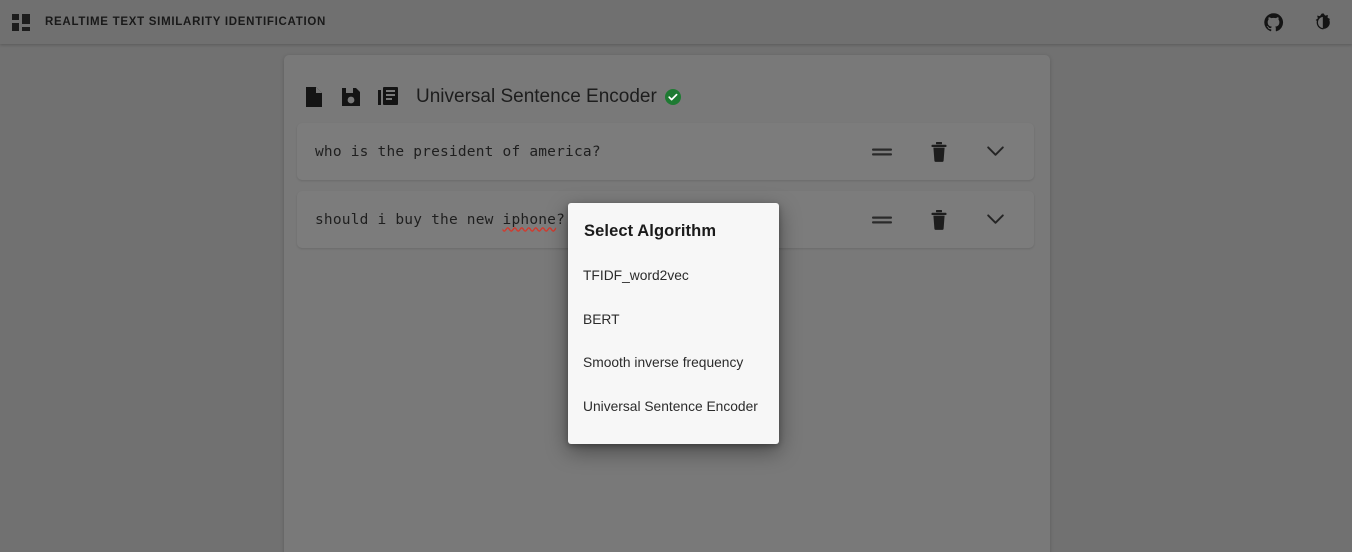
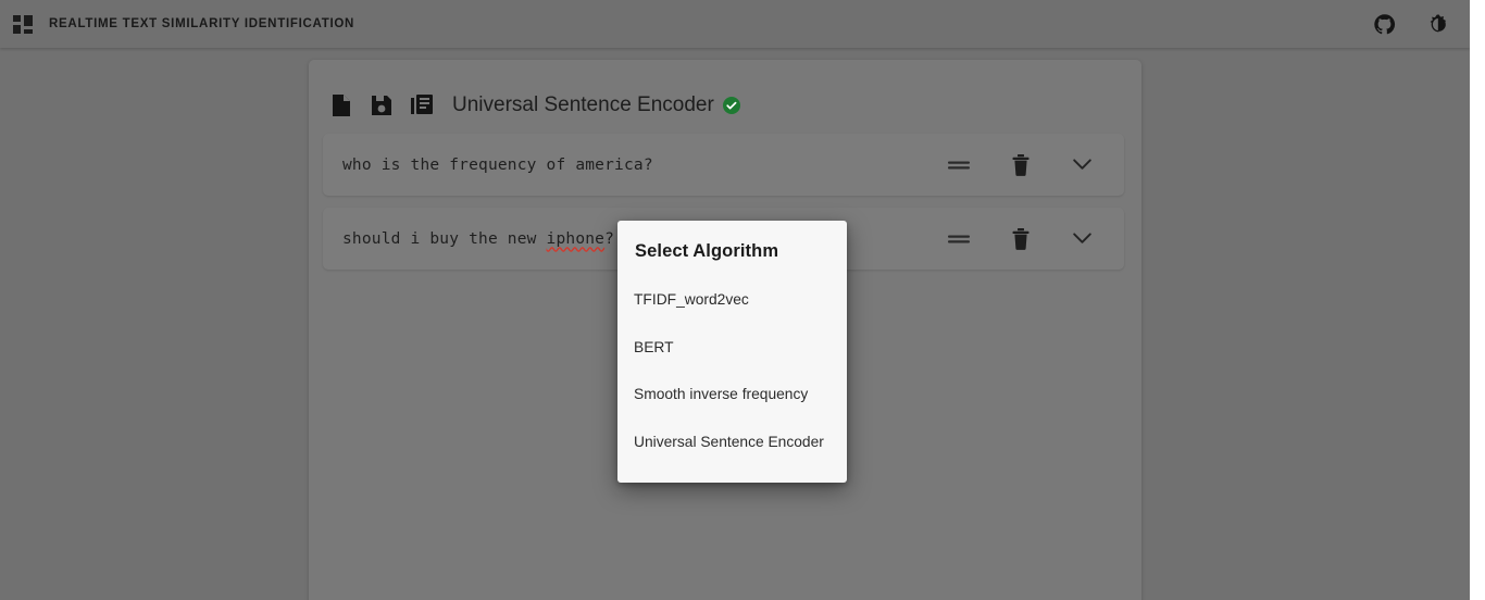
  REALTIME TEXT SIMILARITY IDENTIFICATION
  Universal Sentence Encoder
- who is the president of america?
+ who is the frequency of america?
  should i buy the new iphone?
  Select Algorithm
  TFIDF_word2vec
  BERT
  Smooth inverse frequency
  Universal Sentence Encoder
